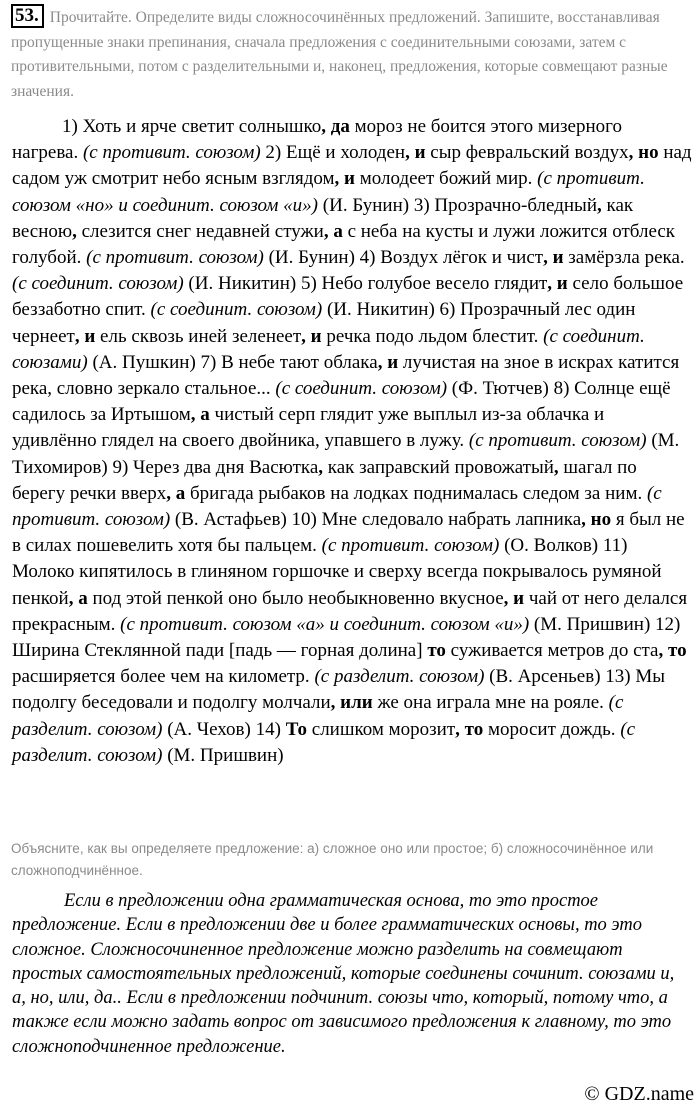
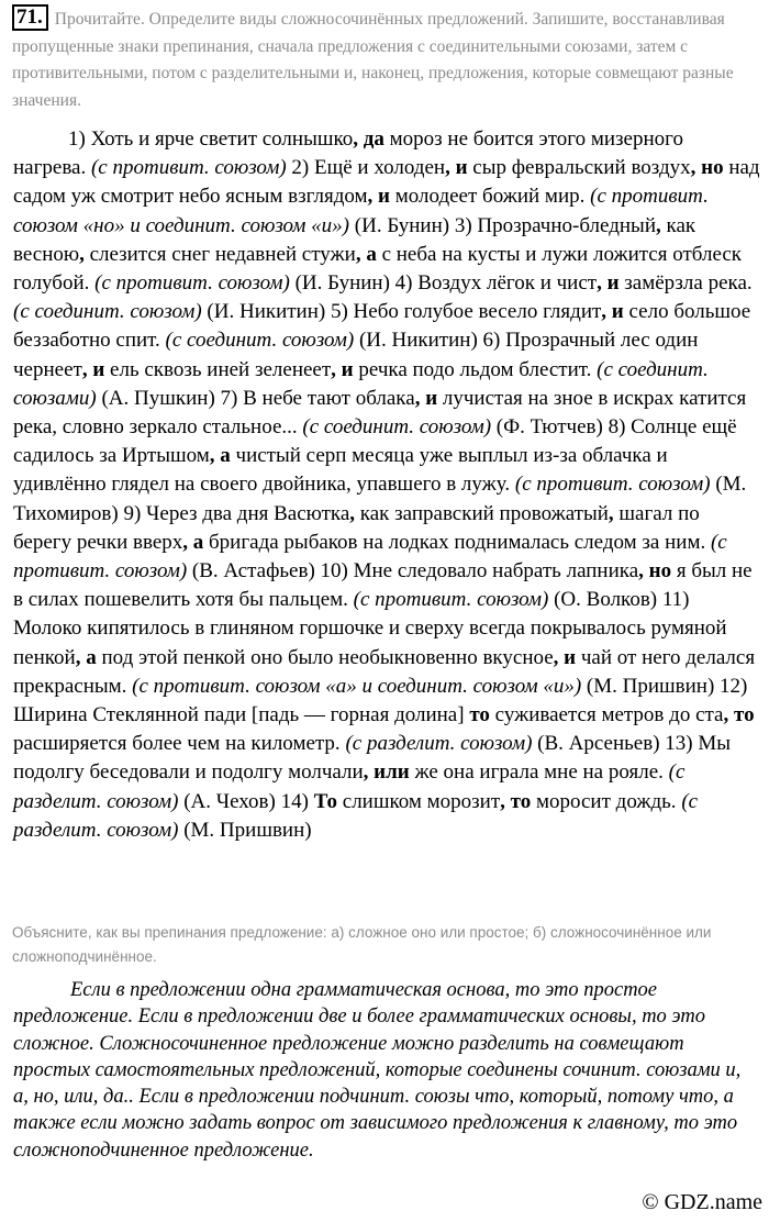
- 53. Прочитайте. Определите виды сложносочинённых предложений. Запишите, восстанавливая пропущенные знаки препинания, сначала предложения с соединительными союзами, затем с противительными, потом с разделительными и, наконец, предложения, которые совмещают разные значения.
+ 71. Прочитайте. Определите виды сложносочинённых предложений. Запишите, восстанавливая пропущенные знаки препинания, сначала предложения с соединительными союзами, затем с противительными, потом с разделительными и, наконец, предложения, которые совмещают разные значения.
- 1) Хоть и ярче светит солнышко, да мороз не боится этого мизерного нагрева. (с противит. союзом) 2) Ещё и холоден, и сыр февральский воздух, но над садом уж смотрит небо ясным взглядом, и молодеет божий мир. (с противит. союзом «но» и соединит. союзом «и») (И. Бунин) 3) Прозрачно-бледный, как весною, слезится снег недавней стужи, а с неба на кусты и лужи ложится отблеск голубой. (с противит. союзом) (И. Бунин) 4) Воздух лёгок и чист, и замёрзла река. (с соединит. союзом) (И. Никитин) 5) Небо голубое весело глядит, и село большое беззаботно спит. (с соединит. союзом) (И. Никитин) 6) Прозрачный лес один чернеет, и ель сквозь иней зеленеет, и речка подо льдом блестит. (с соединит. союзами) (А. Пушкин) 7) В небе тают облака, и лучистая на зное в искрах катится река, словно зеркало стальное... (с соединит. союзом) (Ф. Тютчев) 8) Солнце ещё садилось за Иртышом, а чистый серп глядит уже выплыл из-за облачка и удивлённо глядел на своего двойника, упавшего в лужу. (с противит. союзом) (М. Тихомиров) 9) Через два дня Васютка, как заправский провожатый, шагал по берегу речки вверх, а бригада рыбаков на лодках поднималась следом за ним. (с противит. союзом) (В. Астафьев) 10) Мне следовало набрать лапника, но я был не в силах пошевелить хотя бы пальцем. (с противит. союзом) (О. Волков) 11) Молоко кипятилось в глиняном горшочке и сверху всегда покрывалось румяной пенкой, а под этой пенкой оно было необыкновенно вкусное, и чай от него делался прекрасным. (с противит. союзом «а» и соединит. союзом «и») (М. Пришвин) 12) Ширина Стеклянной пади [падь — горная долина] то суживается метров до ста, то расширяется более чем на километр. (с разделит. союзом) (В. Арсеньев) 13) Мы подолгу беседовали и подолгу молчали, или же она играла мне на рояле. (с разделит. союзом) (А. Чехов) 14) То слишком морозит, то моросит дождь. (с разделит. союзом) (М. Пришвин)
+ 1) Хоть и ярче светит солнышко, да мороз не боится этого мизерного нагрева. (с противит. союзом) 2) Ещё и холоден, и сыр февральский воздух, но над садом уж смотрит небо ясным взглядом, и молодеет божий мир. (с противит. союзом «но» и соединит. союзом «и») (И. Бунин) 3) Прозрачно-бледный, как весною, слезится снег недавней стужи, а с неба на кусты и лужи ложится отблеск голубой. (с противит. союзом) (И. Бунин) 4) Воздух лёгок и чист, и замёрзла река. (с соединит. союзом) (И. Никитин) 5) Небо голубое весело глядит, и село большое беззаботно спит. (с соединит. союзом) (И. Никитин) 6) Прозрачный лес один чернеет, и ель сквозь иней зеленеет, и речка подо льдом блестит. (с соединит. союзами) (А. Пушкин) 7) В небе тают облака, и лучистая на зное в искрах катится река, словно зеркало стальное... (с соединит. союзом) (Ф. Тютчев) 8) Солнце ещё садилось за Иртышом, а чистый серп месяца уже выплыл из-за облачка и удивлённо глядел на своего двойника, упавшего в лужу. (с противит. союзом) (М. Тихомиров) 9) Через два дня Васютка, как заправский провожатый, шагал по берегу речки вверх, а бригада рыбаков на лодках поднималась следом за ним. (с противит. союзом) (В. Астафьев) 10) Мне следовало набрать лапника, но я был не в силах пошевелить хотя бы пальцем. (с противит. союзом) (О. Волков) 11) Молоко кипятилось в глиняном горшочке и сверху всегда покрывалось румяной пенкой, а под этой пенкой оно было необыкновенно вкусное, и чай от него делался прекрасным. (с противит. союзом «а» и соединит. союзом «и») (М. Пришвин) 12) Ширина Стеклянной пади [падь — горная долина] то суживается метров до ста, то расширяется более чем на километр. (с разделит. союзом) (В. Арсеньев) 13) Мы подолгу беседовали и подолгу молчали, или же она играла мне на рояле. (с разделит. союзом) (А. Чехов) 14) То слишком морозит, то моросит дождь. (с разделит. союзом) (М. Пришвин)
- Объясните, как вы определяете предложение: а) сложное оно или простое; б) сложносочинённое или сложноподчинённое.
+ Объясните, как вы препинания предложение: а) сложное оно или простое; б) сложносочинённое или сложноподчинённое.
  Если в предложении одна грамматическая основа, то это простое предложение. Если в предложении две и более грамматических основы, то это сложное. Сложносочиненное предложение можно разделить на совмещают простых самостоятельных предложений, которые соединены сочинит. союзами и, а, но, или, да.. Если в предложении подчинит. союзы что, который, потому что, а также если можно задать вопрос от зависимого предложения к главному, то это сложноподчиненное предложение.
  © GDZ.name
